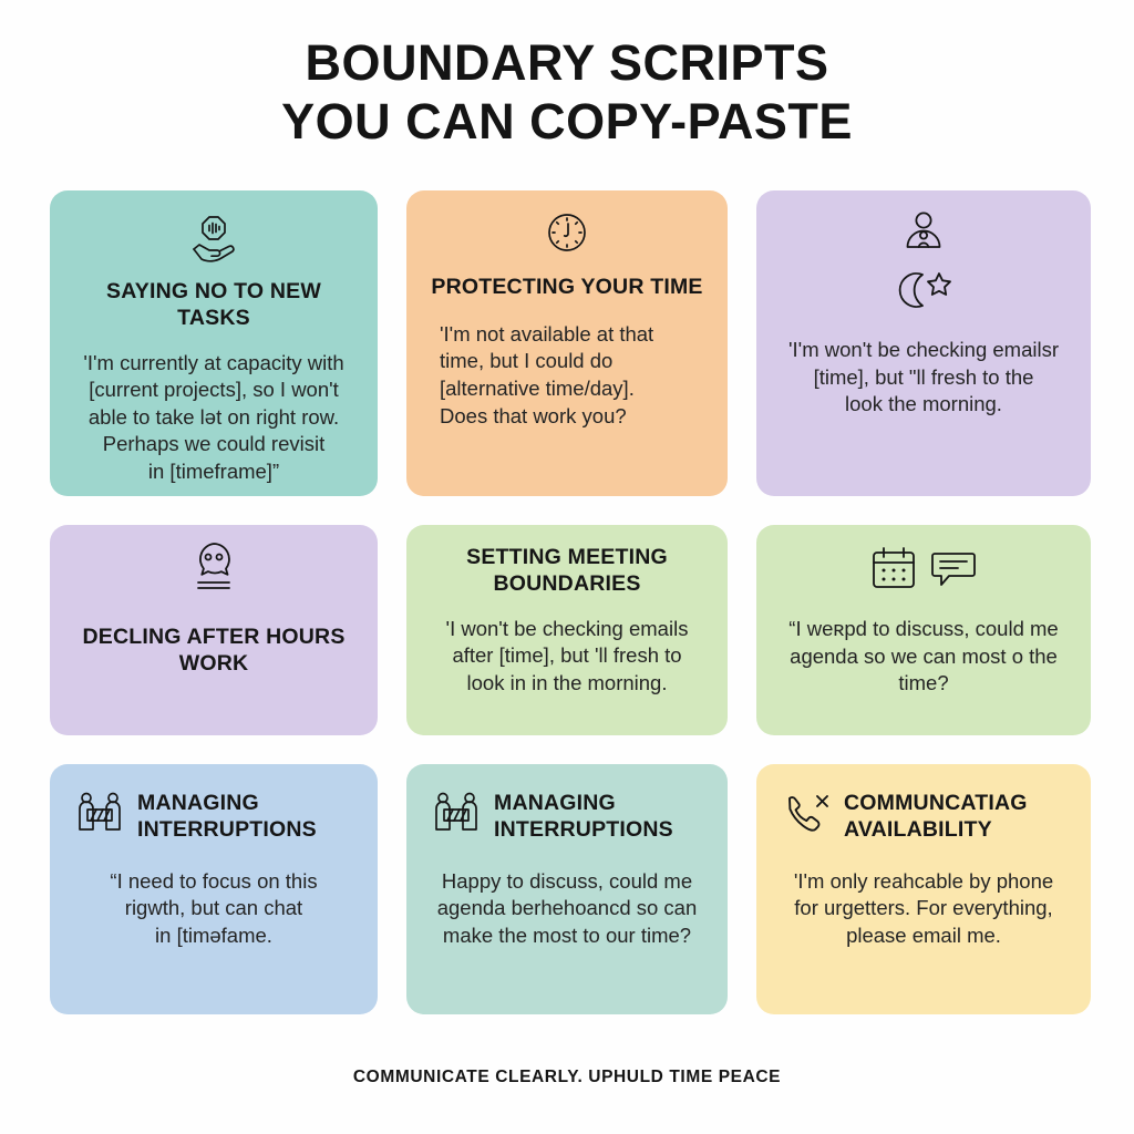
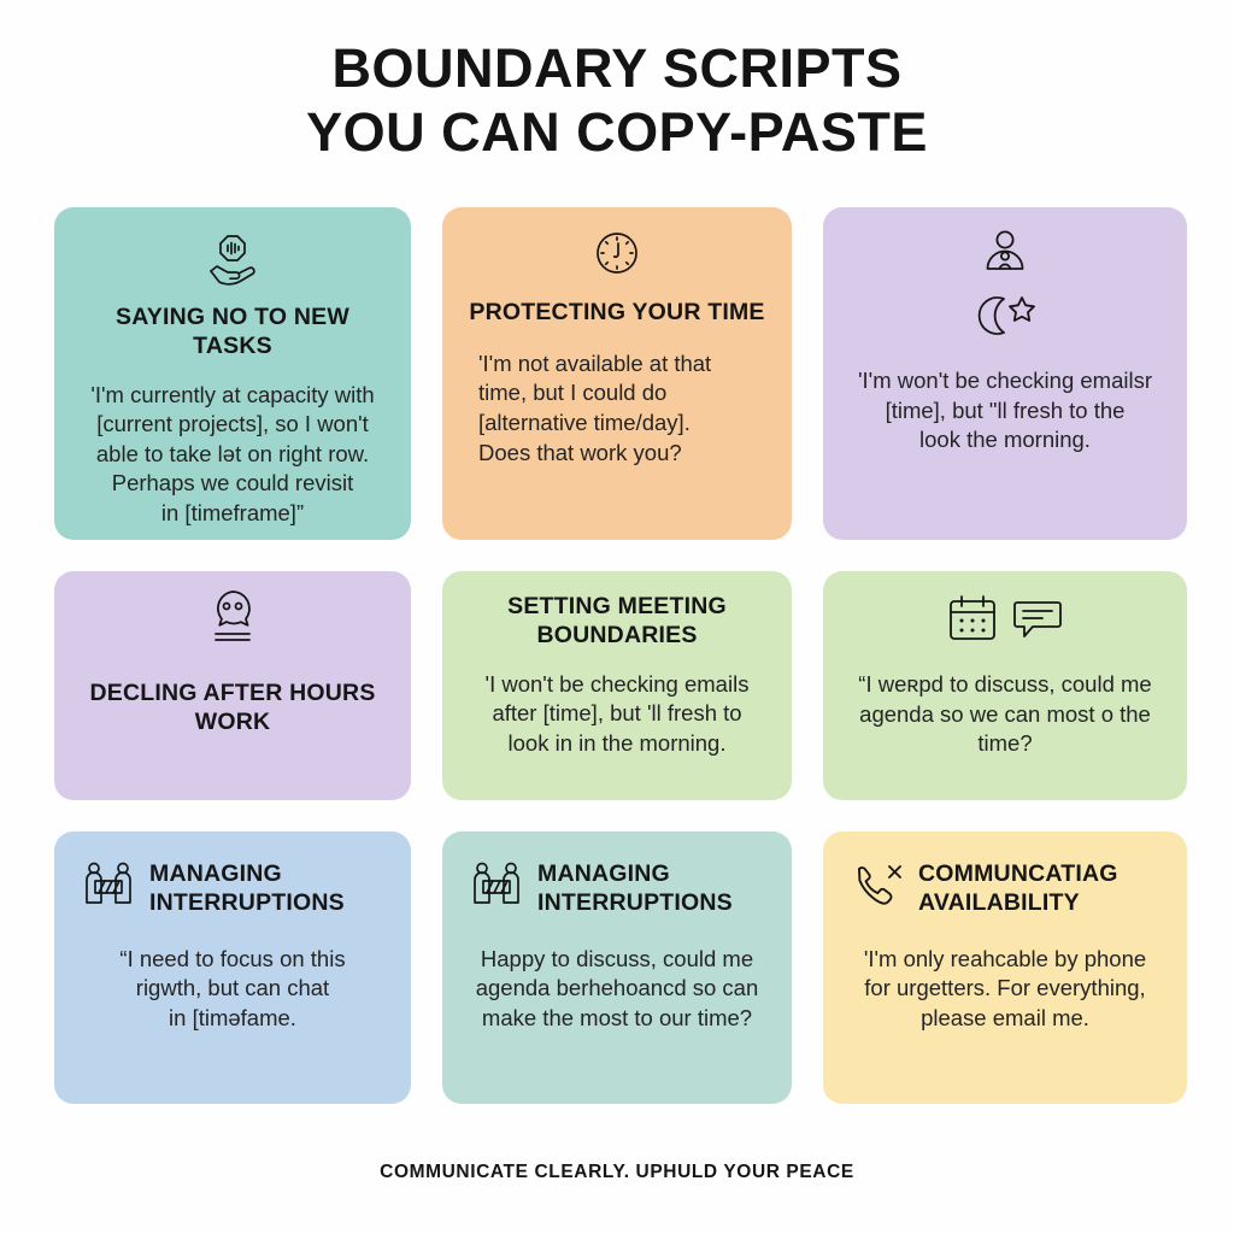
  BOUNDARY SCRIPTS
  YOU CAN COPY-PASTE
  SAYING NO TO NEW TASKS
  'I'm currently at capacity with
  [current projects], so I won't
  able to take lət on right row.
  Perhaps we could revisit
  in [timeframe]”
  PROTECTING YOUR TIME
  'I'm not available at that
  time, but I could do
  [alternative time/day].
  Does that work you?
  'I'm won't be checking emailsr
  [time], but "ll fresh to the
  look the morning.
  DECLING AFTER HOURS WORK
  SETTING MEETING BOUNDARIES
  'I won't be checking emails
  after [time], but 'll fresh to
  look in in the morning.
  “I weʀpd to discuss, could me
  agenda so we can most o the
  time?
  MANAGING INTERRUPTIONS
  “I need to focus on this
  rigwth, but can chat
  in [timəfame.
  MANAGING INTERRUPTIONS
  Happy to discuss, could me
  agenda berhehoancd so can
  make the most to our time?
  COMMUNCATIAG AVAILABILITY
  'I'm only reahcable by phone
  for urgetters. For everything,
  please email me.
- COMMUNICATE CLEARLY. UPHULD TIME PEACE
+ COMMUNICATE CLEARLY. UPHULD YOUR PEACE
